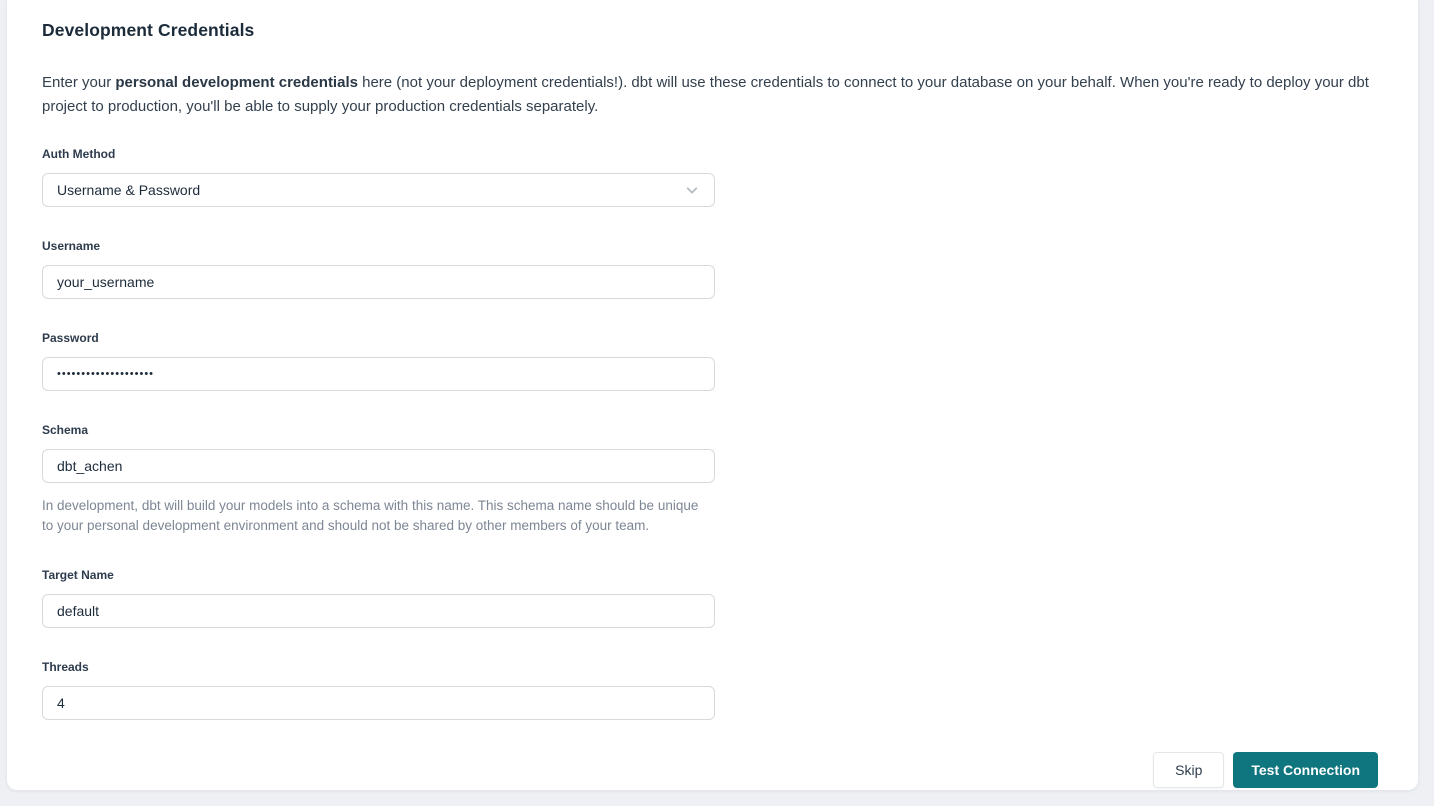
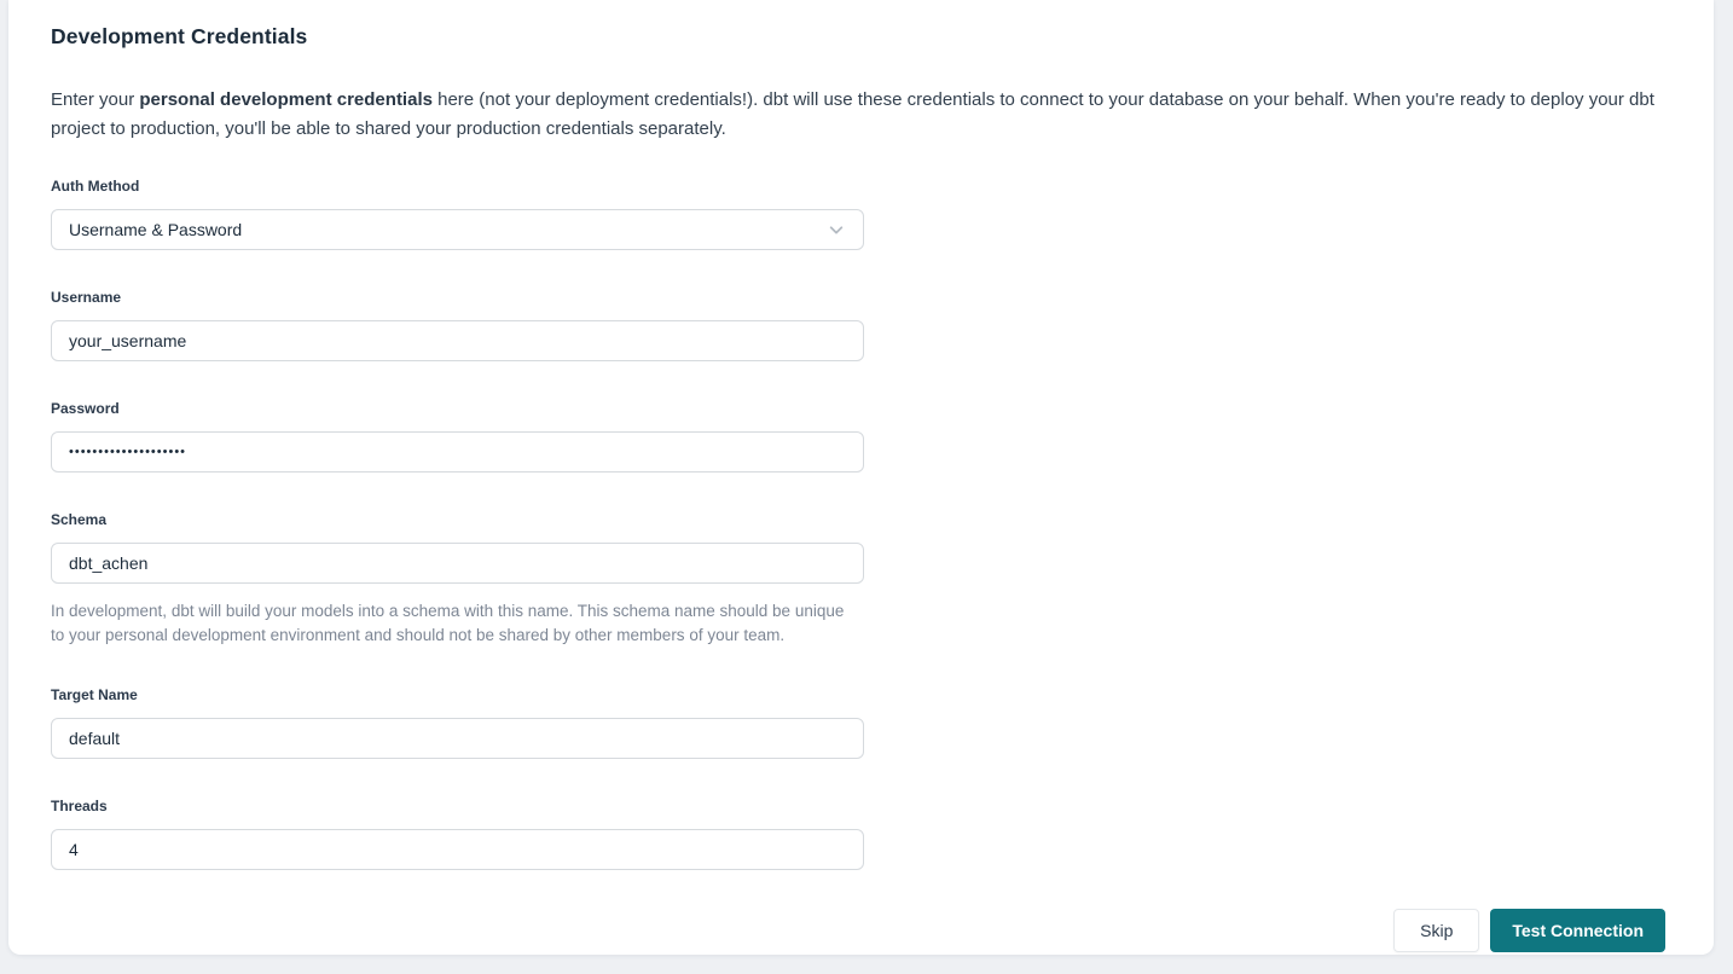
  Development Credentials
- Enter your personal development credentials here (not your deployment credentials!). dbt will use these credentials to connect to your database on your behalf. When you're ready to deploy your dbt project to production, you'll be able to supply your production credentials separately.
+ Enter your personal development credentials here (not your deployment credentials!). dbt will use these credentials to connect to your database on your behalf. When you're ready to deploy your dbt project to production, you'll be able to shared your production credentials separately.
  Auth Method
  Username & Password
  Username
  your_username
  Password
  ••••••••••••••••••••
  Schema
  dbt_achen
  In development, dbt will build your models into a schema with this name. This schema name should be unique to your personal development environment and should not be shared by other members of your team.
  Target Name
  default
  Threads
  4
  Skip
  Test Connection
